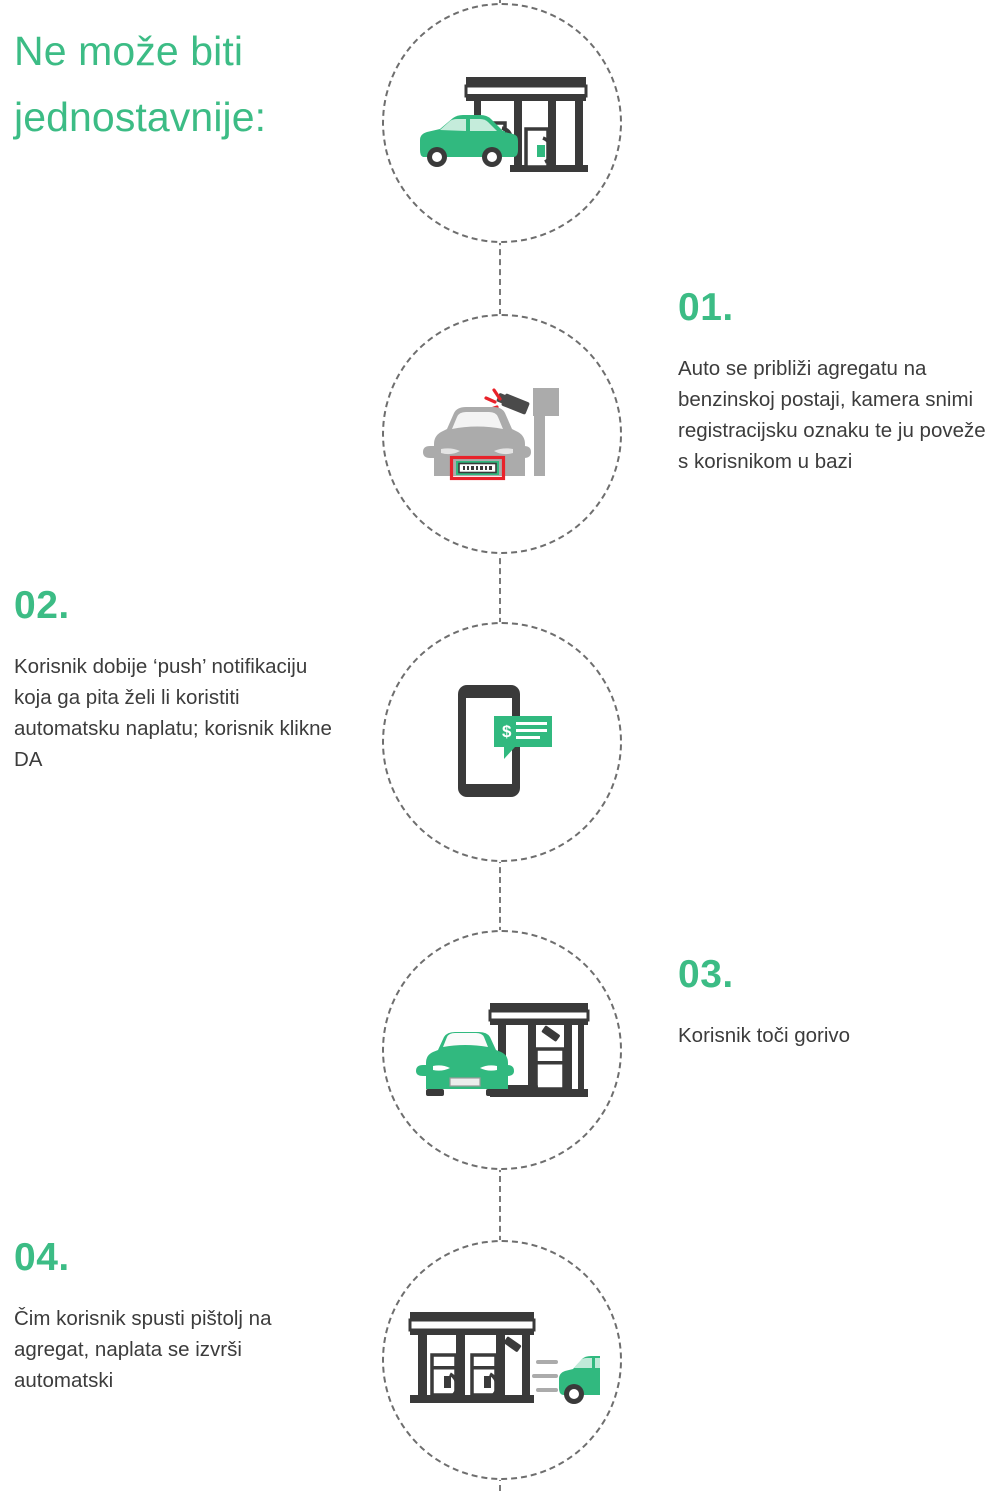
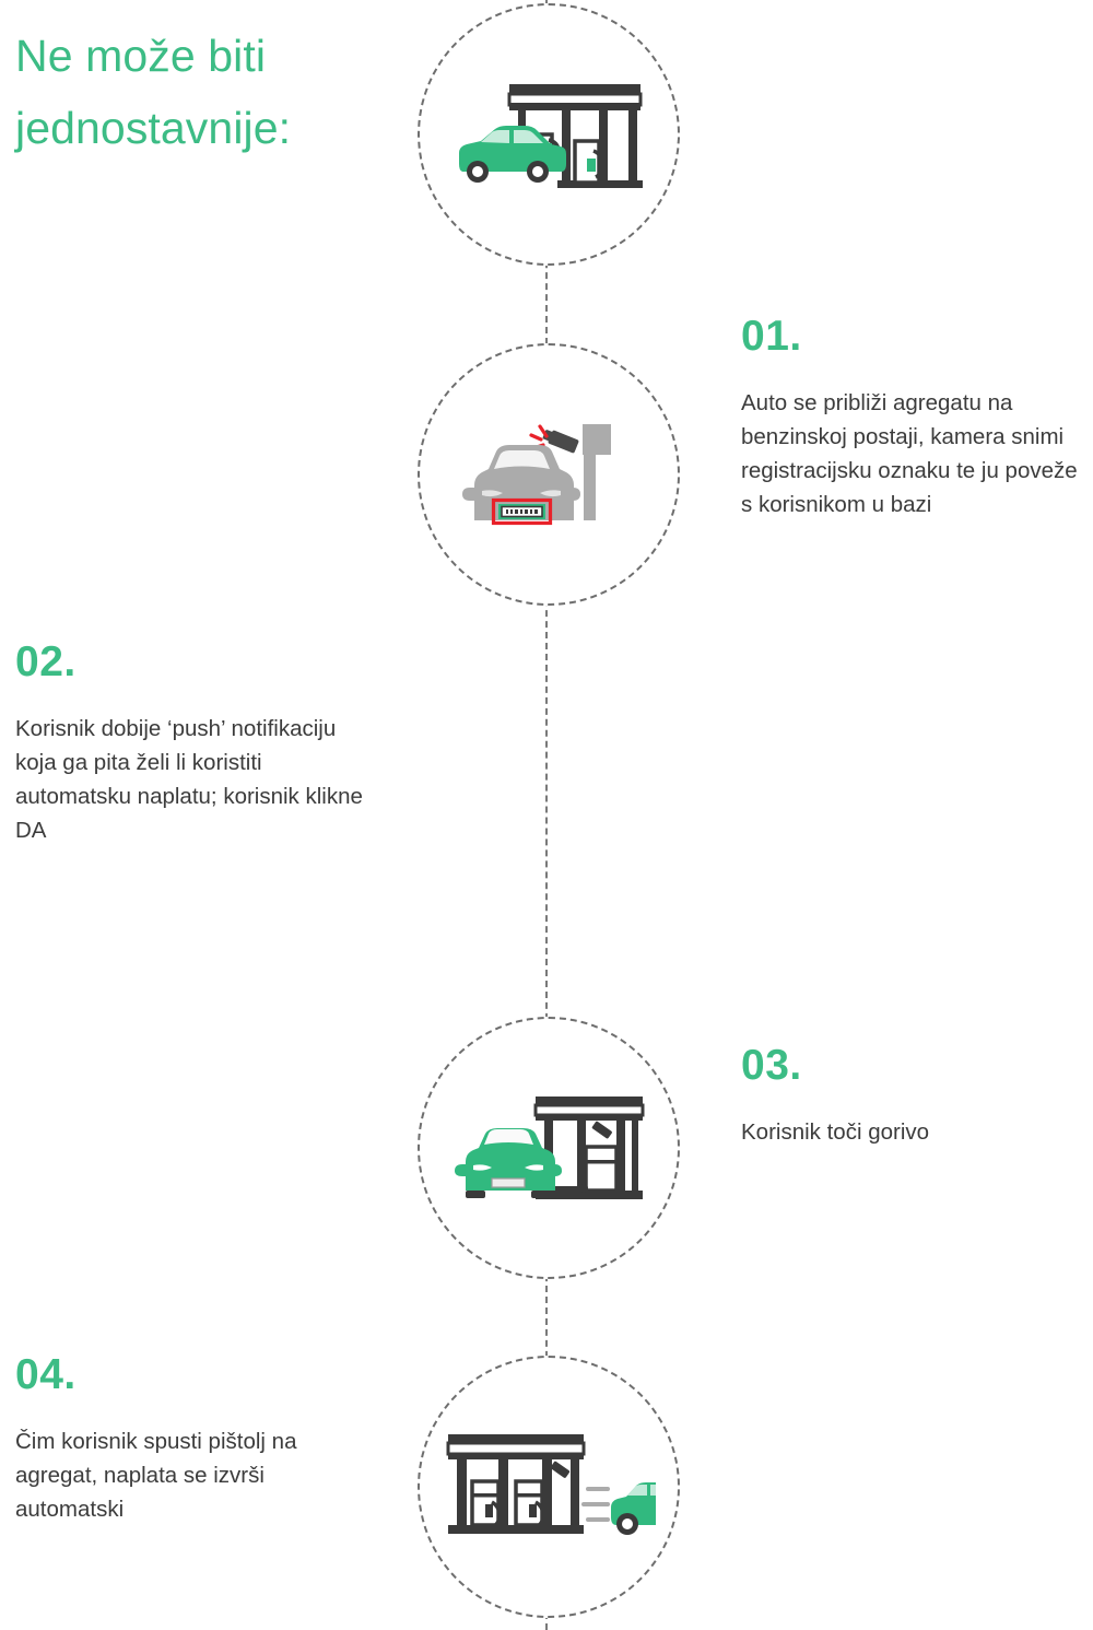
  Ne može biti
  jednostavnije:
- $
  01.
  Auto se približi agregatu na benzinskoj postaji, kamera snimi registracijsku oznaku te ju poveže s korisnikom u bazi
  02.
  Korisnik dobije ‘push’ notifikaciju koja ga pita želi li koristiti automatsku naplatu; korisnik klikne DA
  03.
  Korisnik toči gorivo
  04.
  Čim korisnik spusti pištolj na agregat, naplata se izvrši automatski
